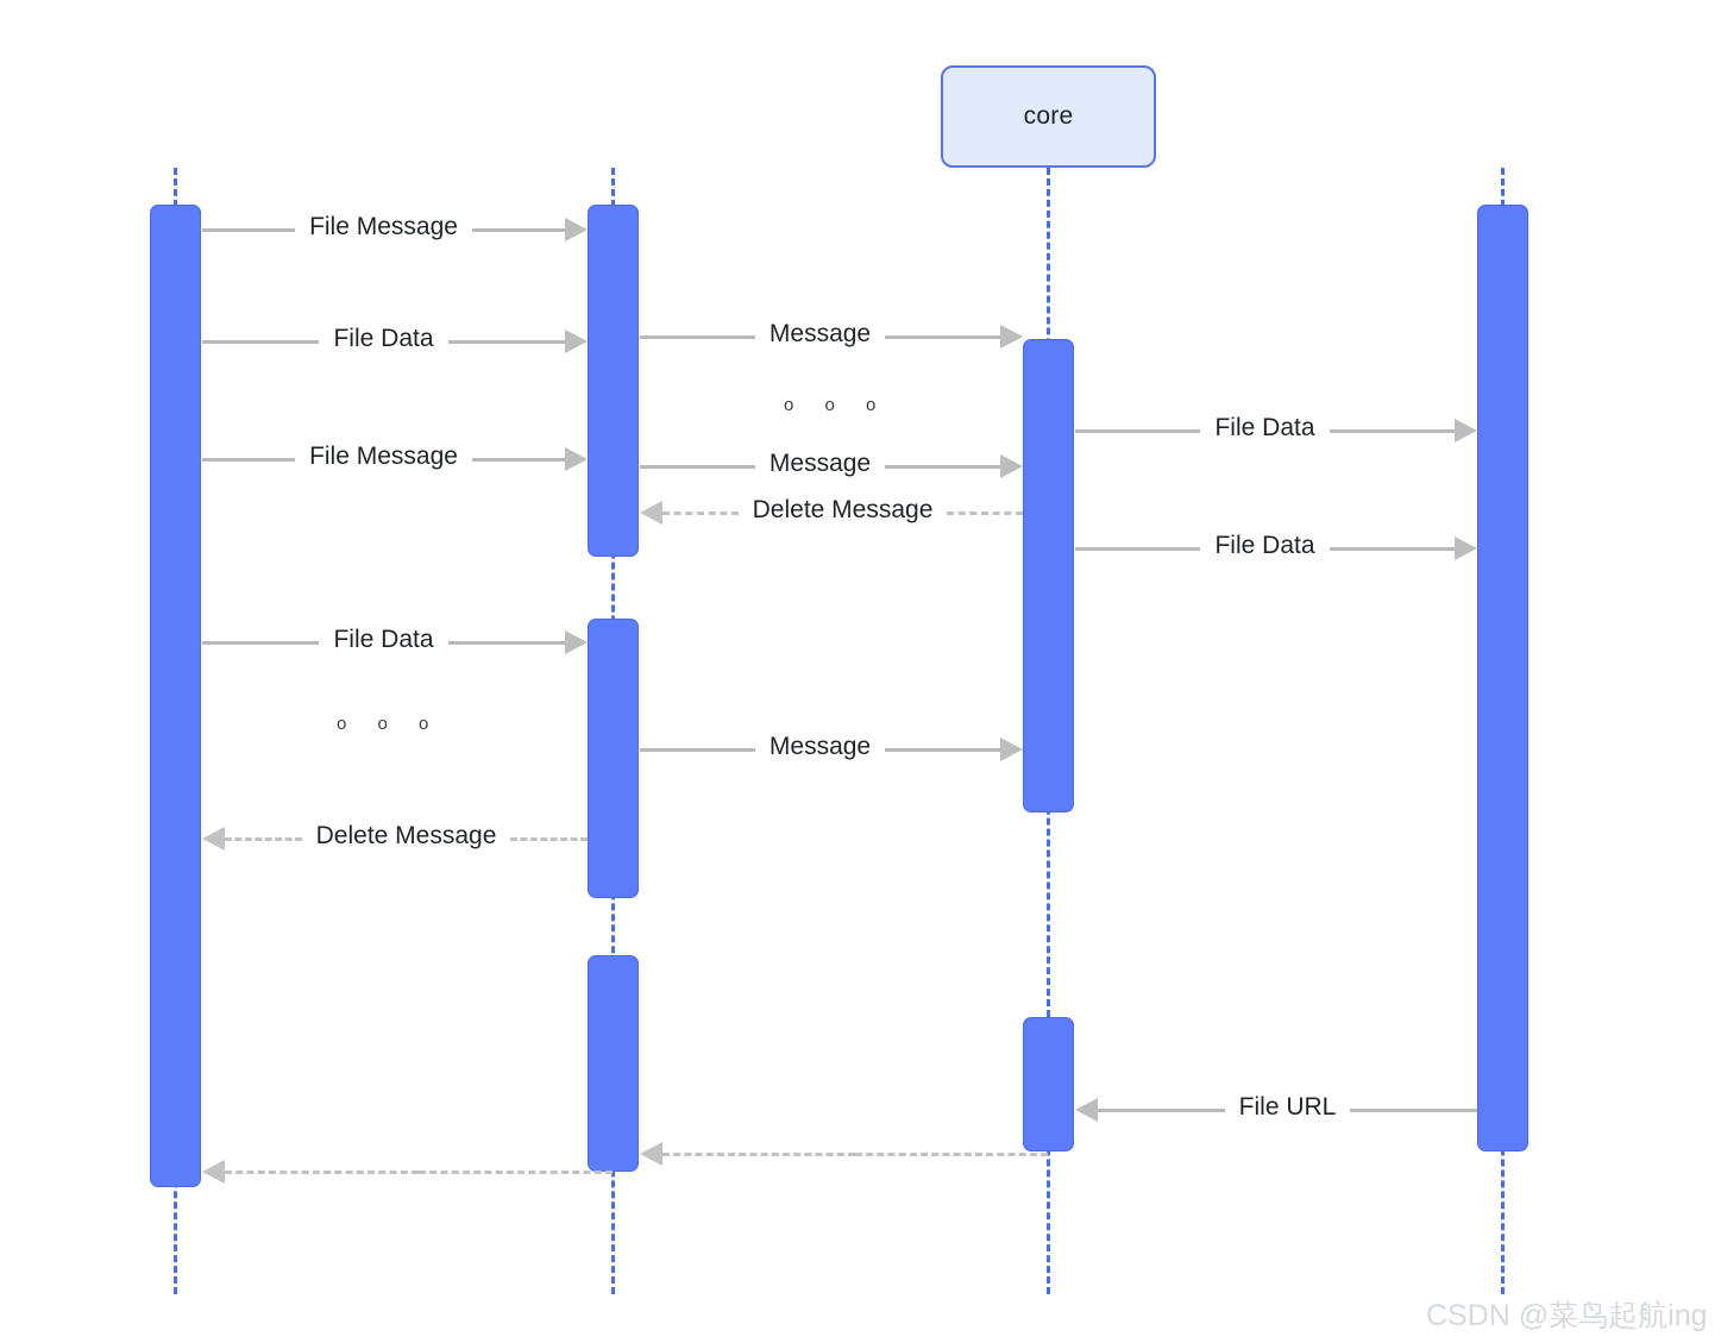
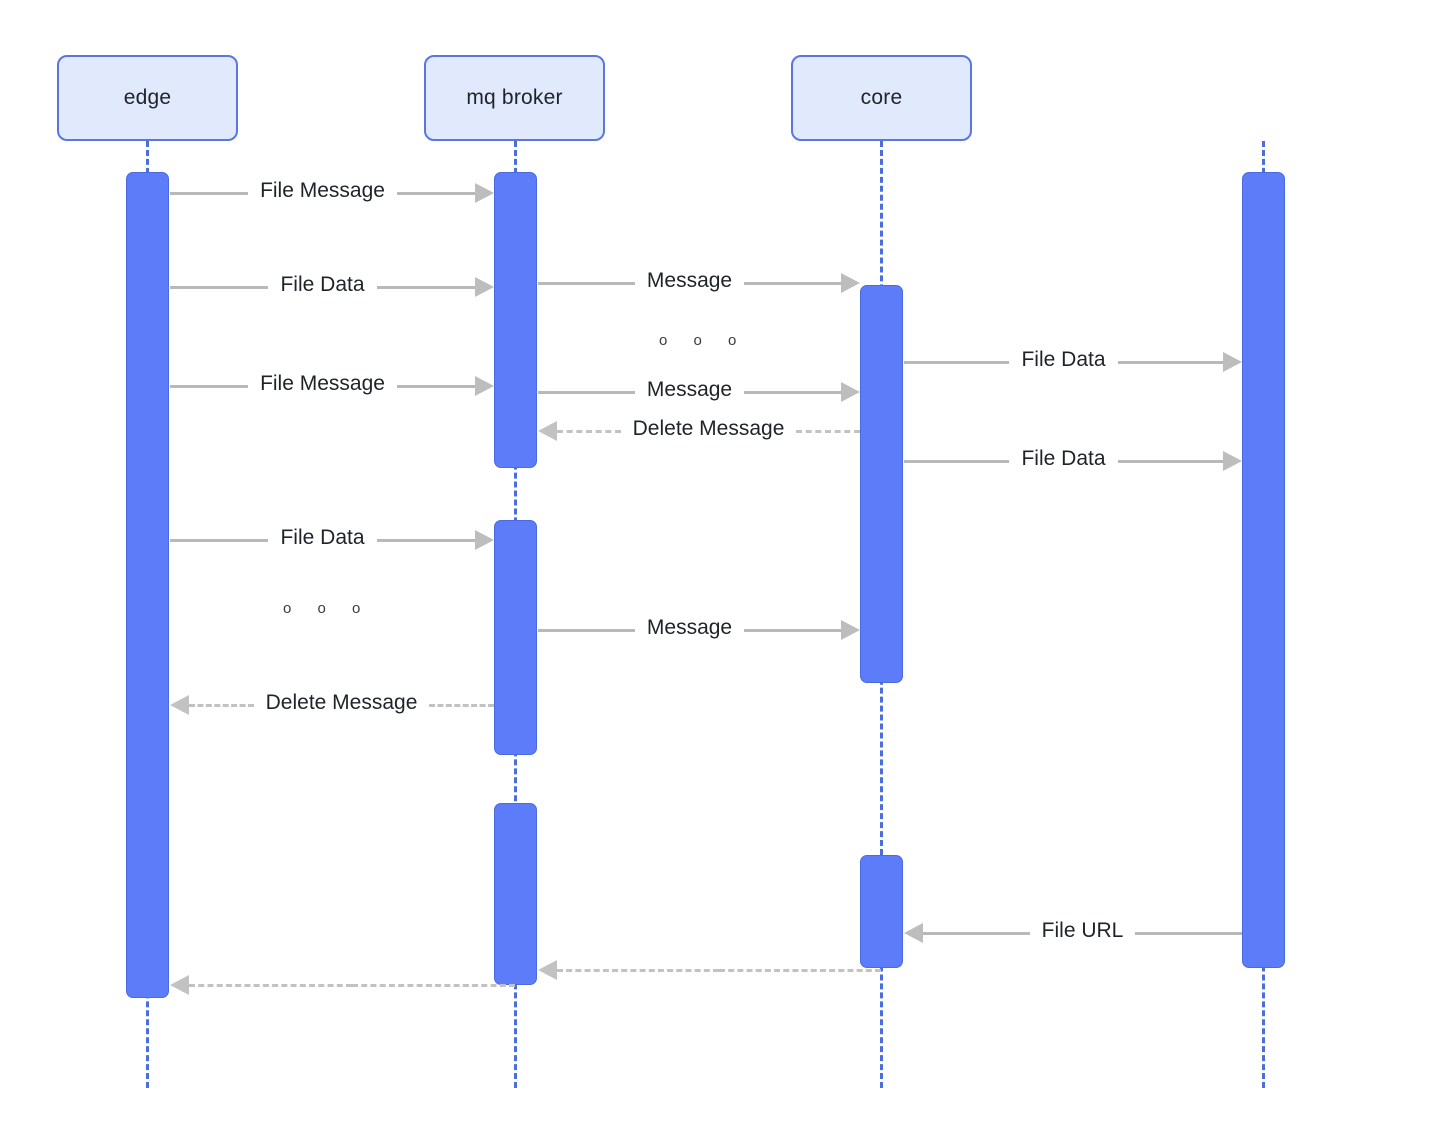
  File Message
  File Data
  Message
  File Data
  File Message
  Message
  Delete Message
  File Data
  File Data
  Message
  Delete Message
  File URL
+ edge
+ mq broker
  core
  o o o
  o o o
- CSDN @菜鸟起航ing
